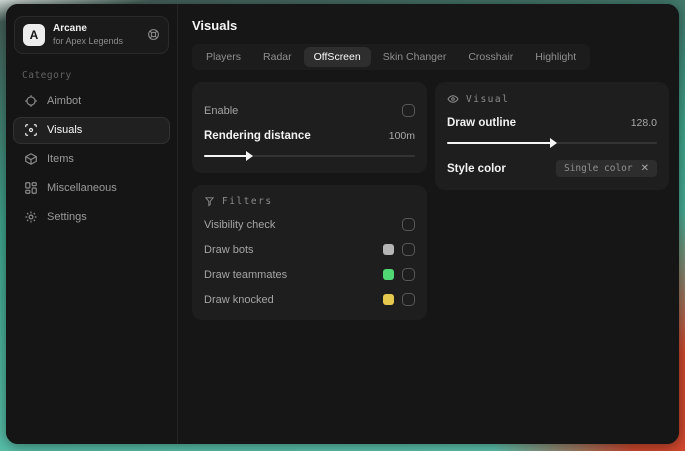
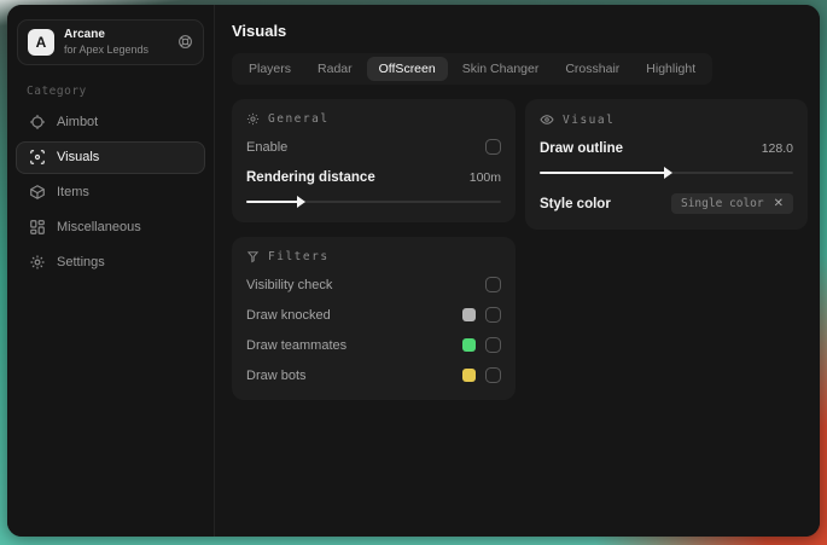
  A
  Arcane
  for Apex Legends
  Category
  Aimbot
  Visuals
  Items
  Miscellaneous
  Settings
  Visuals
  Players
  Radar
  OffScreen
  Skin Changer
  Crosshair
  Highlight
+ General
  Enable
  Rendering distance
  100m
  Filters
  Visibility check
- Draw bots
+ Draw knocked
  Draw teammates
- Draw knocked
+ Draw bots
  Visual
  Draw outline
  128.0
  Style color
  Single color
  ✕
